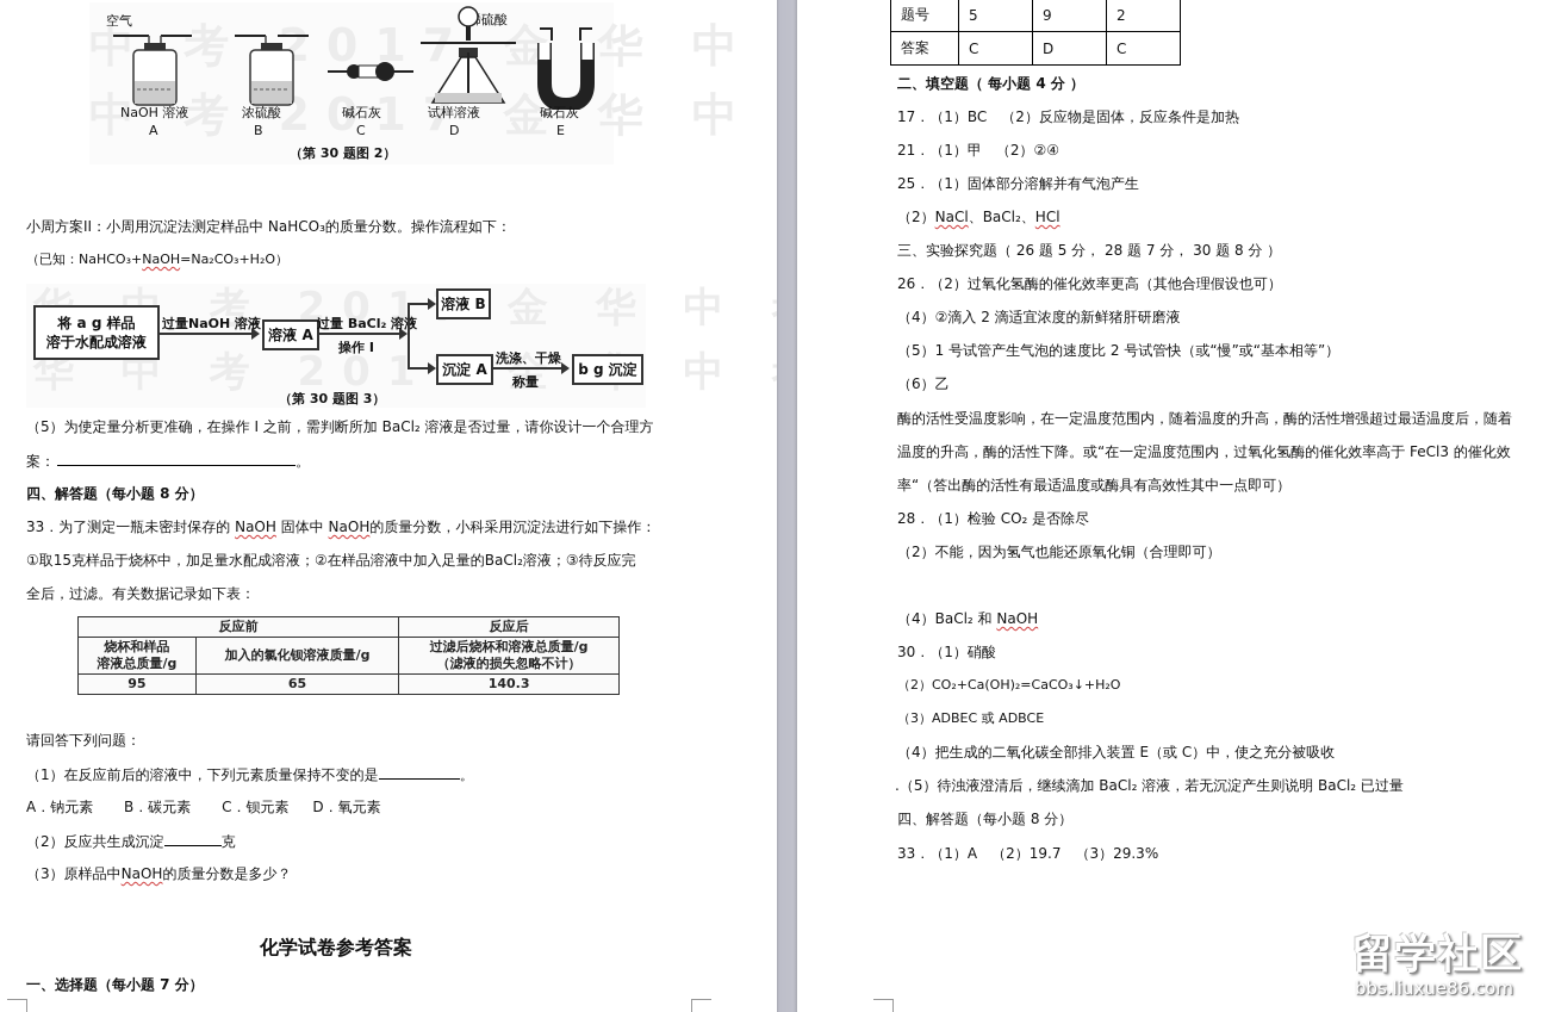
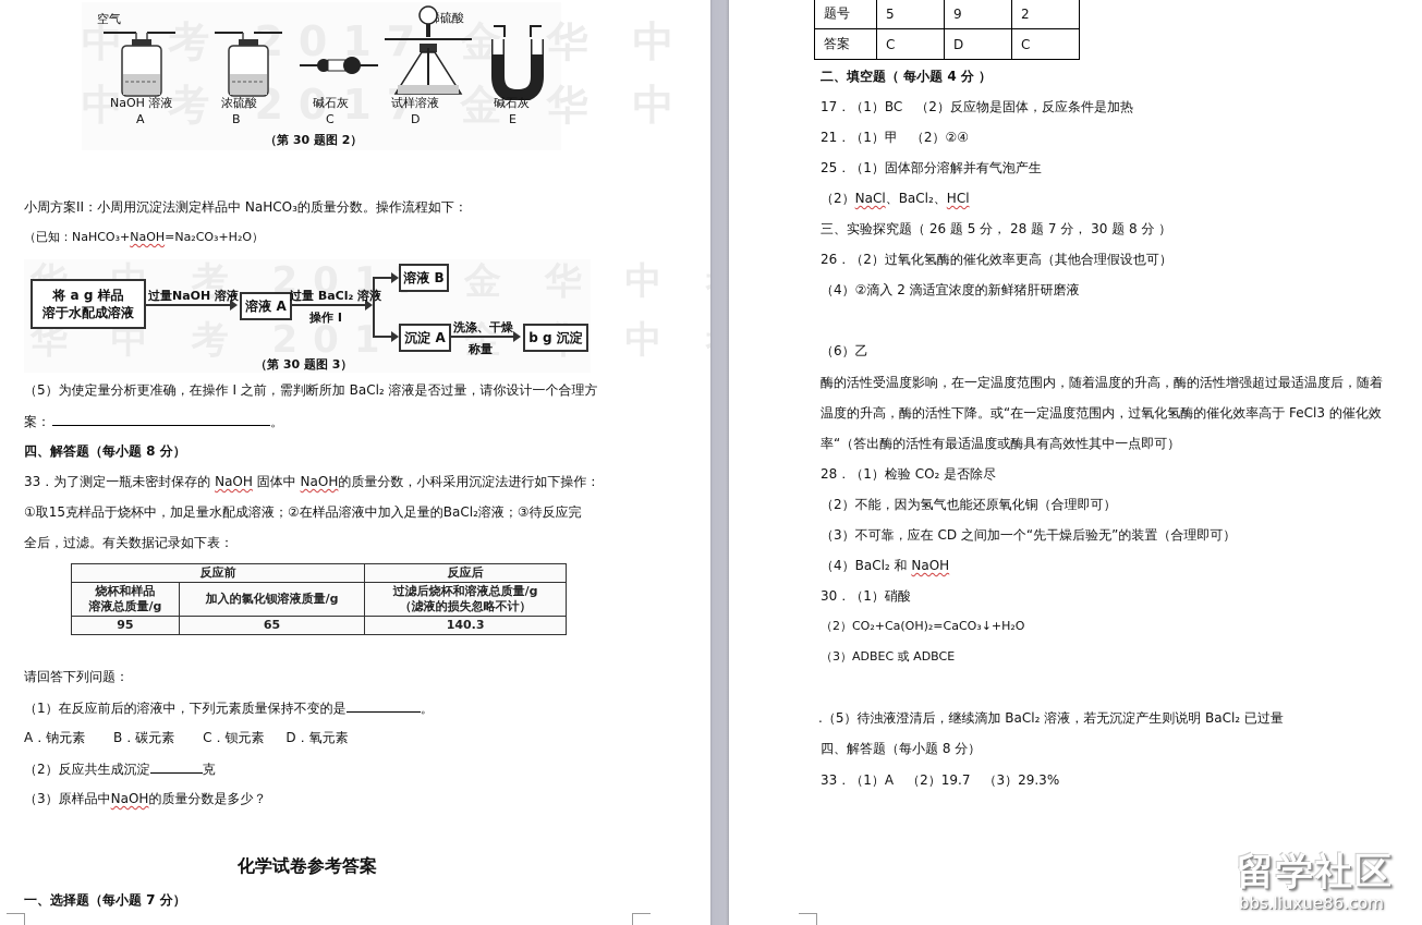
  空气
  NaOH 溶液
  A
  浓硫酸
  B
  碱石灰
  C
  试样溶液
  D
  碱石灰
  E
  （第 30 题图 2）
  小周方案II：小周用沉淀法测定样品中 NaHCO₃的质量分数。操作流程如下：
  （已知：NaHCO₃+NaOH=Na₂CO₃+H₂O）
  将 a g 样品
  溶于水配成溶液
  过量NaOH 溶液
  溶液 A
  过量 BaCl₂ 溶液
  操作 I
  溶液 B
  沉淀 A
  洗涤、干燥
  称量
  b g 沉淀
  （第 30 题图 3）
  （5）为使定量分析更准确，在操作 I 之前，需判断所加 BaCl₂ 溶液是否过量，请你设计一个合理方
  案： 。
  四、解答题（每小题 8 分）
  33．为了测定一瓶未密封保存的 NaOH 固体中 NaOH的质量分数，小科采用沉淀法进行如下操作：
  ①取15克样品于烧杯中，加足量水配成溶液；②在样品溶液中加入足量的BaCl₂溶液；③待反应完
  全后，过滤。有关数据记录如下表：
  反应前	反应后
  烧杯和样品溶液总质量/g	加入的氯化钡溶液质量/g	过滤后烧杯和溶液总质量/g（滤液的损失忽略不计）
  95	65	140.3
  请回答下列问题：
  （1）在反应前后的溶液中，下列元素质量保持不变的是 。
  A．钠元素 B．碳元素 C．钡元素 D．氧元素
  （2）反应共生成沉淀 克
  （3）原样品中NaOH的质量分数是多少？
  化学试卷参考答案
  一、选择题（每小题 7 分）
  题号	5	9	2
  答案	C	D	C
  二、填空题（ 每小题 4 分 ）
  17．（1）BC （2）反应物是固体，反应条件是加热
  21．（1）甲 （2）②④
  25．（1）固体部分溶解并有气泡产生
  （2）NaCl、BaCl₂、HCl
  三、实验探究题（ 26 题 5 分， 28 题 7 分， 30 题 8 分 ）
  26．（2）过氧化氢酶的催化效率更高（其他合理假设也可）
  （4）②滴入 2 滴适宜浓度的新鲜猪肝研磨液
- （5）1 号试管产生气泡的速度比 2 号试管快（或“慢”或“基本相等”）
  （6）乙
  酶的活性受温度影响，在一定温度范围内，随着温度的升高，酶的活性增强超过最适温度后，随着
  温度的升高，酶的活性下降。或“在一定温度范围内，过氧化氢酶的催化效率高于 FeCl3 的催化效
  率“（答出酶的活性有最适温度或酶具有高效性其中一点即可）
  28．（1）检验 CO₂ 是否除尽
  （2）不能，因为氢气也能还原氧化铜（合理即可）
+ （3）不可靠，应在 CD 之间加一个“先干燥后验无”的装置（合理即可）
  （4）BaCl₂ 和 NaOH
  30．（1）硝酸
  （2）CO₂+Ca(OH)₂=CaCO₃↓+H₂O
  （3）ADBEC 或 ADBCE
- （4）把生成的二氧化碳全部排入装置 E（或 C）中，使之充分被吸收
  .（5）待浊液澄清后，继续滴加 BaCl₂ 溶液，若无沉淀产生则说明 BaCl₂ 已过量
  四、解答题（每小题 8 分）
  33．（1）A （2）19.7 （3）29.3%
  留学社区
  bbs.liuxue86.com
